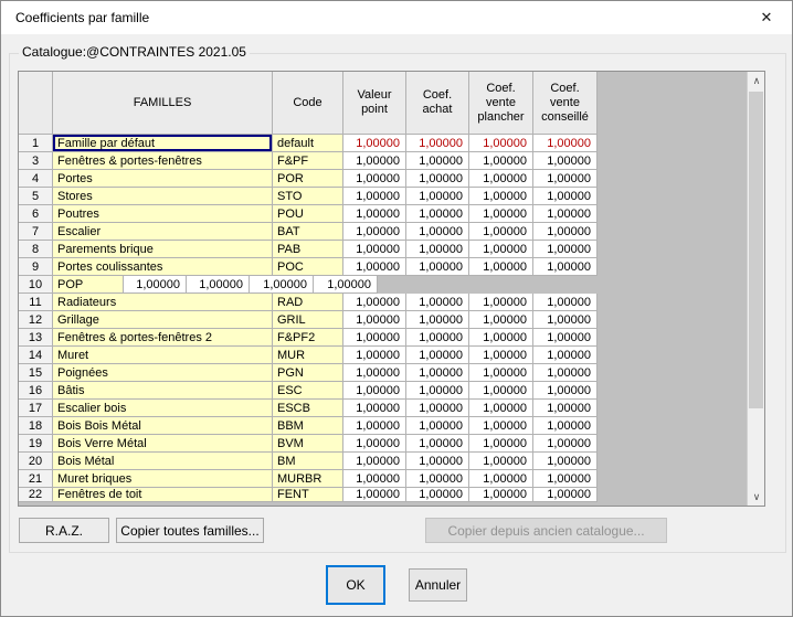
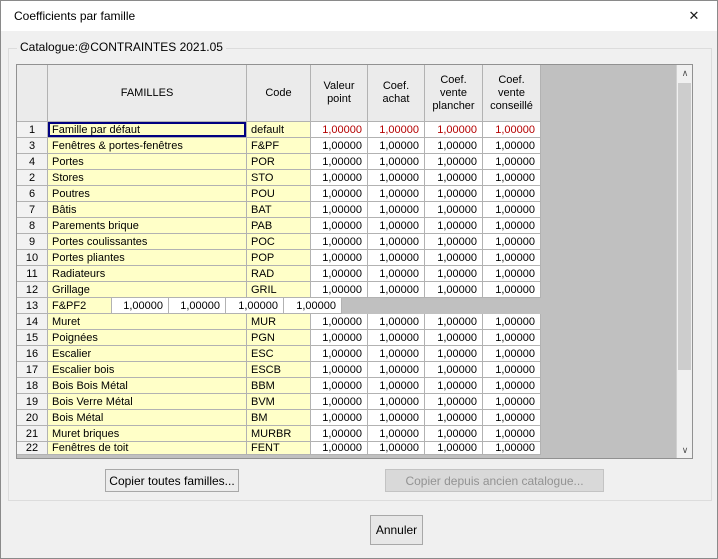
  Coefficients par famille
  ✕
  Catalogue:@CONTRAINTES 2021.05
  FAMILLES
  Code
  Valeur point
  Coef. achat
  Coef. vente plancher
  Coef. vente conseillé
  1
  Famille par défaut
  default
  1,00000
  1,00000
  1,00000
  1,00000
  3
  Fenêtres & portes-fenêtres
  F&PF
  1,00000
  1,00000
  1,00000
  1,00000
  4
  Portes
  POR
  1,00000
  1,00000
  1,00000
  1,00000
- 5
+ 2
  Stores
  STO
  1,00000
  1,00000
  1,00000
  1,00000
  6
  Poutres
  POU
  1,00000
  1,00000
  1,00000
  1,00000
  7
- Escalier
+ Bâtis
  BAT
  1,00000
  1,00000
  1,00000
  1,00000
  8
  Parements brique
  PAB
  1,00000
  1,00000
  1,00000
  1,00000
  9
  Portes coulissantes
  POC
  1,00000
  1,00000
  1,00000
  1,00000
  10
+ Portes pliantes
  POP
  1,00000
  1,00000
  1,00000
  1,00000
  11
  Radiateurs
  RAD
  1,00000
  1,00000
  1,00000
  1,00000
  12
  Grillage
  GRIL
  1,00000
  1,00000
  1,00000
  1,00000
  13
- Fenêtres & portes-fenêtres 2
  F&PF2
  1,00000
  1,00000
  1,00000
  1,00000
  14
  Muret
  MUR
  1,00000
  1,00000
  1,00000
  1,00000
  15
  Poignées
  PGN
  1,00000
  1,00000
  1,00000
  1,00000
  16
- Bâtis
+ Escalier
  ESC
  1,00000
  1,00000
  1,00000
  1,00000
  17
  Escalier bois
  ESCB
  1,00000
  1,00000
  1,00000
  1,00000
  18
  Bois Bois Métal
  BBM
  1,00000
  1,00000
  1,00000
  1,00000
  19
  Bois Verre Métal
  BVM
  1,00000
  1,00000
  1,00000
  1,00000
  20
  Bois Métal
  BM
  1,00000
  1,00000
  1,00000
  1,00000
  21
  Muret briques
  MURBR
  1,00000
  1,00000
  1,00000
  1,00000
  22
  Fenêtres de toit
  FENT
  1,00000
  1,00000
  1,00000
  1,00000
  ∧
  ∨
- R.A.Z.
  Copier toutes familles...
  Copier depuis ancien catalogue...
- OK
  Annuler
